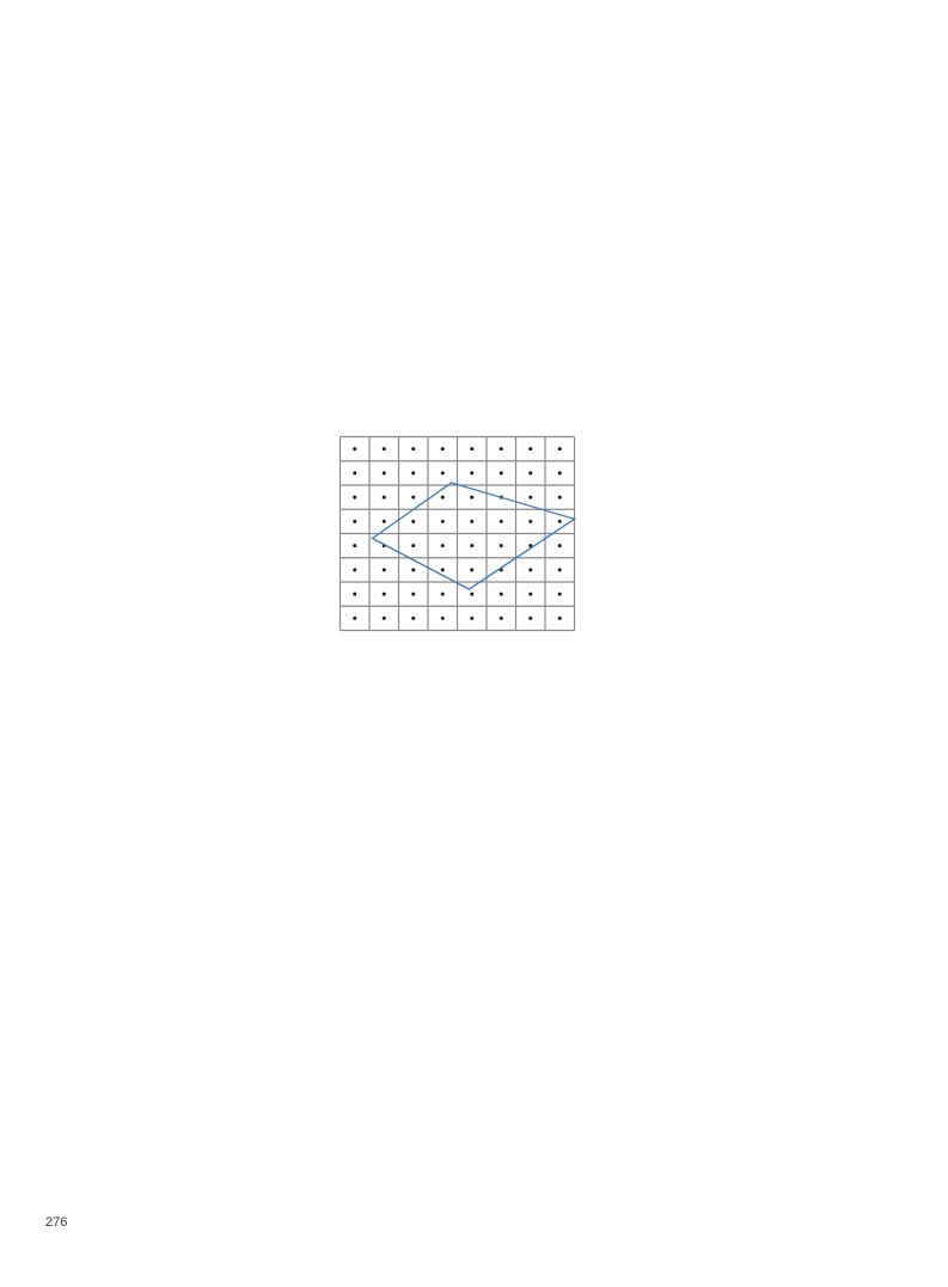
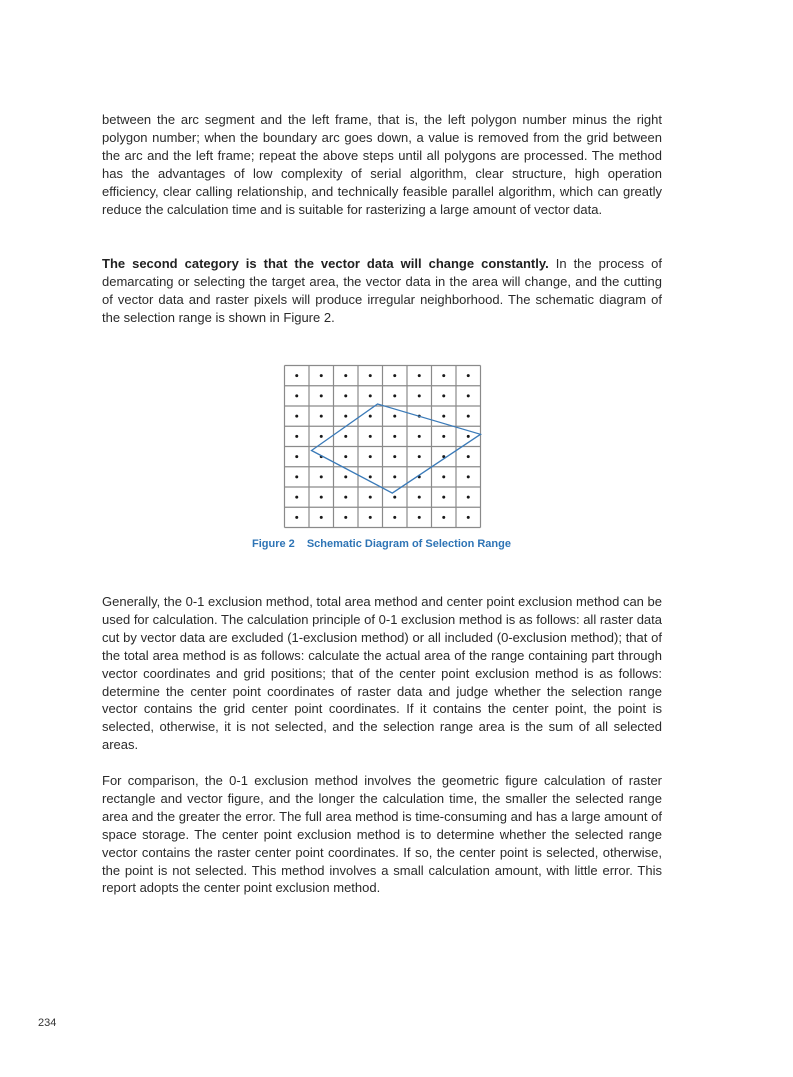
+ between the arc segment and the left frame, that is, the left polygon number minus the right polygon number; when the boundary arc goes down, a value is removed from the grid between the arc and the left frame; repeat the above steps until all polygons are processed. The method has the advantages of low complexity of serial algorithm, clear structure, high operation efficiency, clear calling relationship, and technically feasible parallel algorithm, which can greatly reduce the calculation time and is suitable for rasterizing a large amount of vector data.
+ The second category is that the vector data will change constantly. In the process of demarcating or selecting the target area, the vector data in the area will change, and the cutting of vector data and raster pixels will produce irregular neighborhood. The schematic diagram of the selection range is shown in Figure 2.
+ Figure 2 Schematic Diagram of Selection Range
+ Generally, the 0-1 exclusion method, total area method and center point exclusion method can be used for calculation. The calculation principle of 0-1 exclusion method is as follows: all raster data cut by vector data are excluded (1-exclusion method) or all included (0-exclusion method); that of the total area method is as follows: calculate the actual area of the range containing part through vector coordinates and grid positions; that of the center point exclusion method is as follows: determine the center point coordinates of raster data and judge whether the selection range vector contains the grid center point coordinates. If it contains the center point, the point is selected, otherwise, it is not selected, and the selection range area is the sum of all selected areas.
+ For comparison, the 0-1 exclusion method involves the geometric figure calculation of raster rectangle and vector figure, and the longer the calculation time, the smaller the selected range area and the greater the error. The full area method is time-consuming and has a large amount of space storage. The center point exclusion method is to determine whether the selected range vector contains the raster center point coordinates. If so, the center point is selected, otherwise, the point is not selected. This method involves a small calculation amount, with little error. This report adopts the center point exclusion method.
- 276
+ 234
